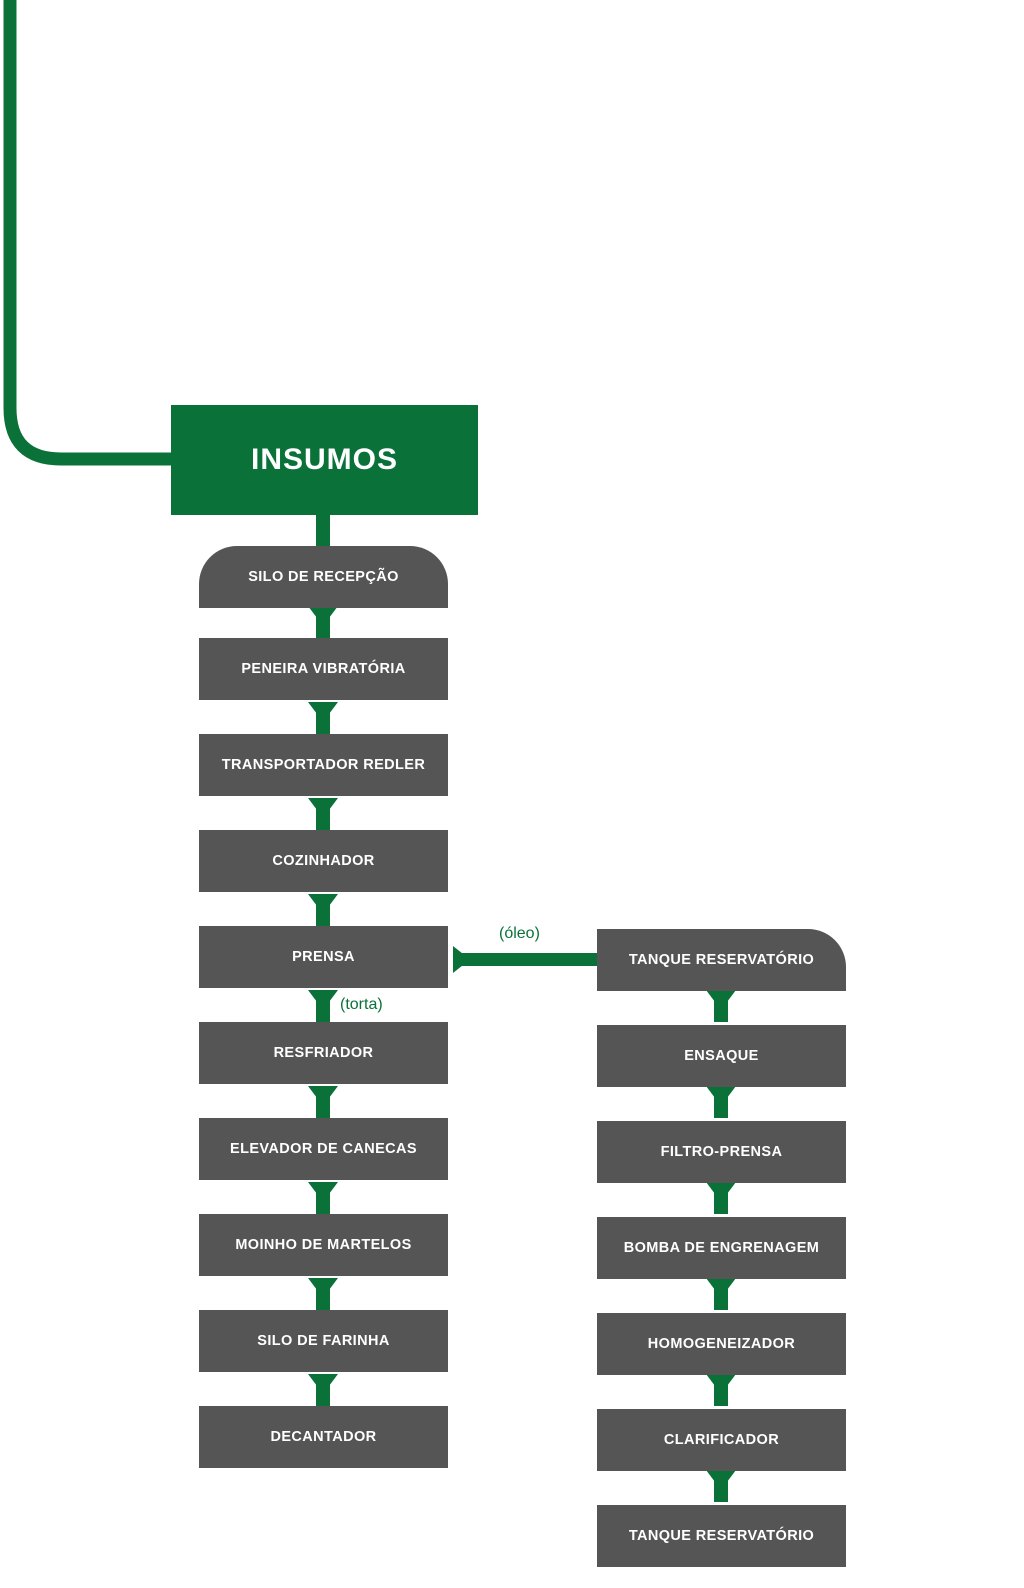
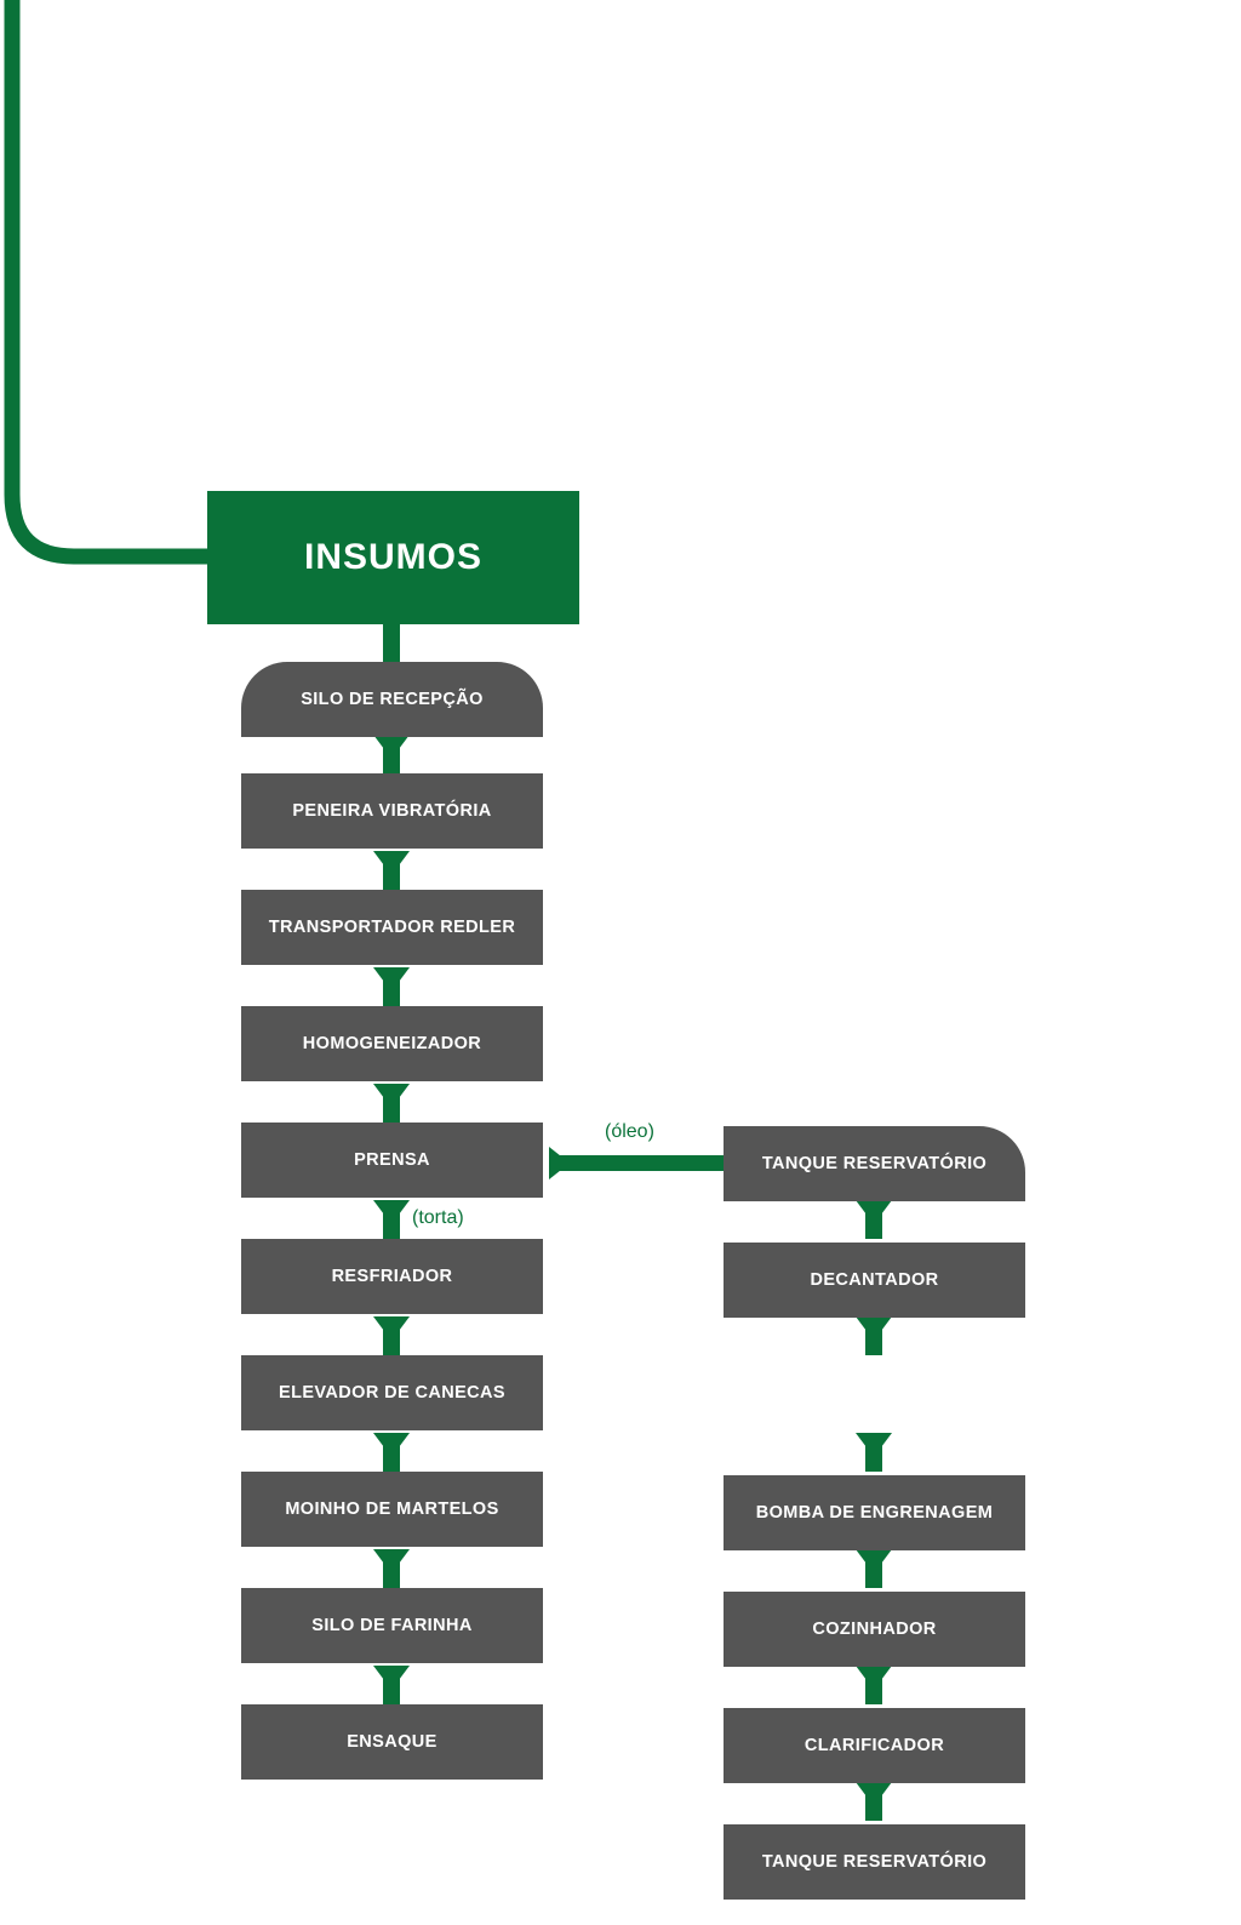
  INSUMOS
  SILO DE RECEPÇÃO
  PENEIRA VIBRATÓRIA
  TRANSPORTADOR REDLER
- COZINHADOR
+ HOMOGENEIZADOR
  PRENSA
  RESFRIADOR
  ELEVADOR DE CANECAS
  MOINHO DE MARTELOS
  SILO DE FARINHA
- DECANTADOR
+ ENSAQUE
  TANQUE RESERVATÓRIO
- ENSAQUE
+ DECANTADOR
- FILTRO-PRENSA
  BOMBA DE ENGRENAGEM
- HOMOGENEIZADOR
+ COZINHADOR
  CLARIFICADOR
  TANQUE RESERVATÓRIO
  (óleo)
  (torta)
